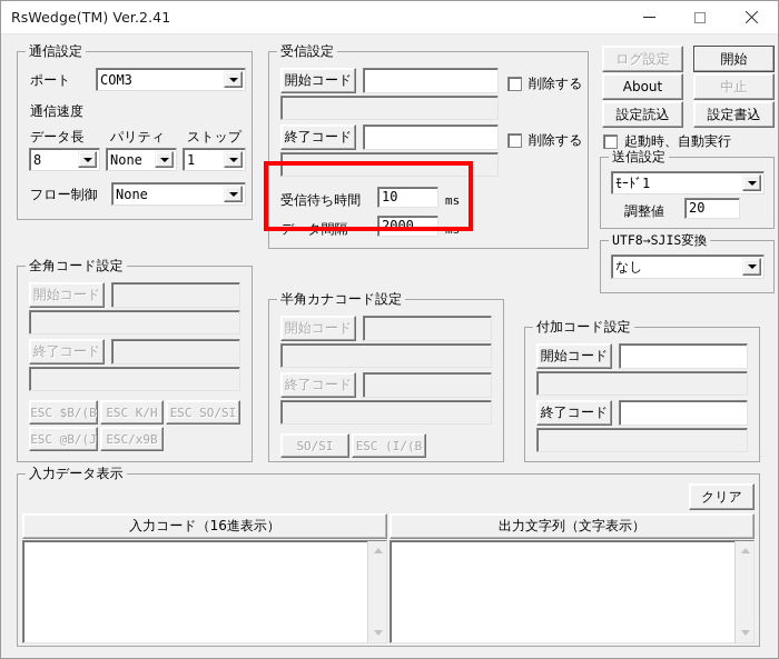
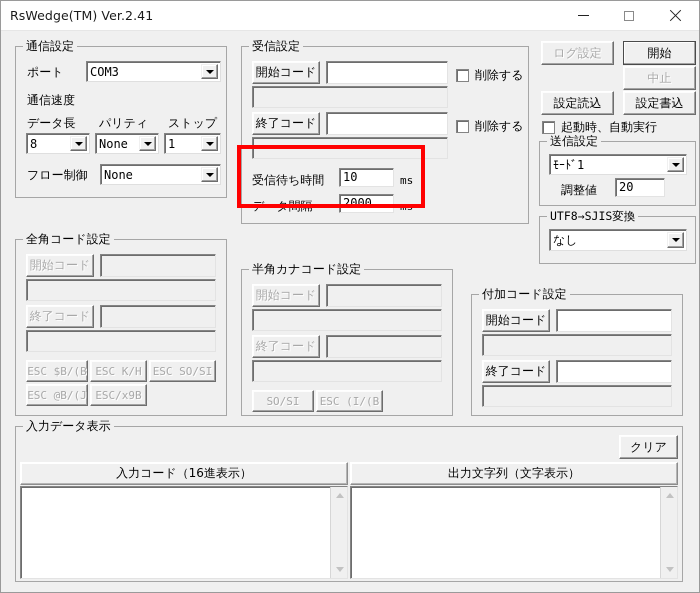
  RsWedge(TM) Ver.2.41
  通信設定
  ポート
  COM3
  通信速度
  データ長
  パリティ
  ストップ
  8
  None
  1
  フロー制御
  None
  受信設定
  開始コード
  削除する
  終了コード
  削除する
  受信待ち時間
  10
  ms
  データ間隔
  2000
  ms
  ログ設定
  開始
- About
  中止
  設定読込
  設定書込
  起動時、自動実行
  送信設定
  ﾓｰﾄﾞ1
  調整値
  20
  UTF8→SJIS変換
  なし
  全角コード設定
  開始コード
  終了コード
  ESC $B/(B
  ESC K/H
  ESC SO/SI
  ESC @B/(J
  ESC/x9B
  半角カナコード設定
  開始コード
  終了コード
  SO/SI
  ESC (I/(B
  付加コード設定
  開始コード
  終了コード
  入力データ表示
  クリア
  入力コード（16進表示）
  出力文字列（文字表示）
